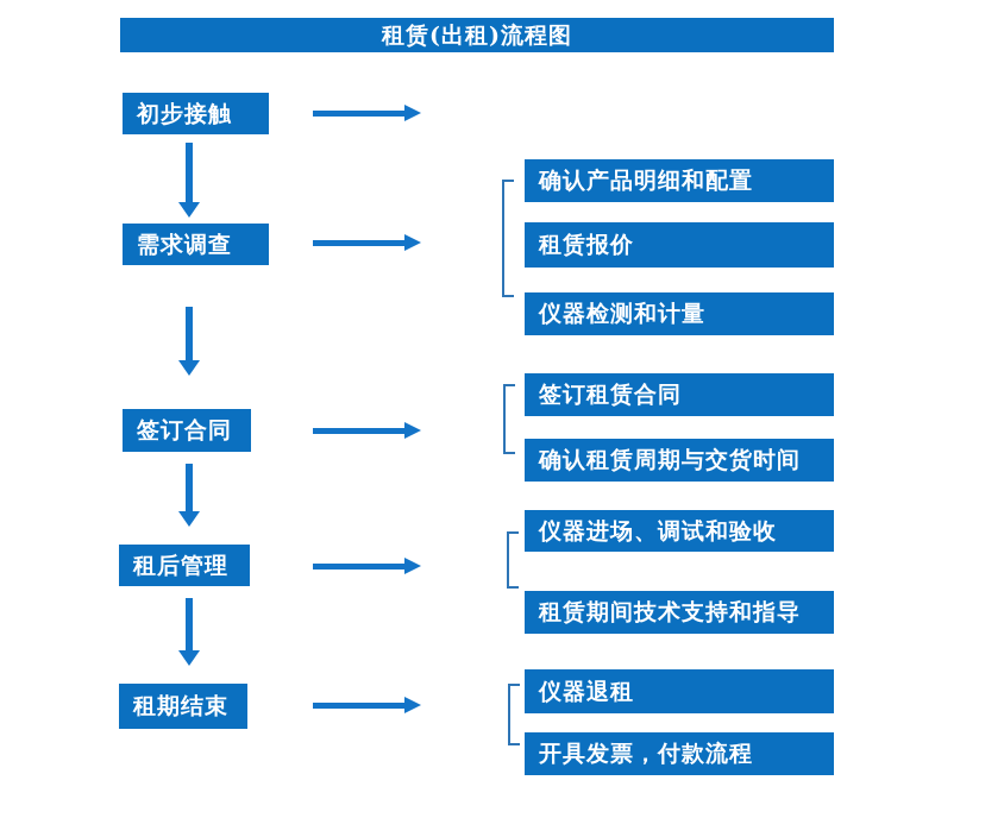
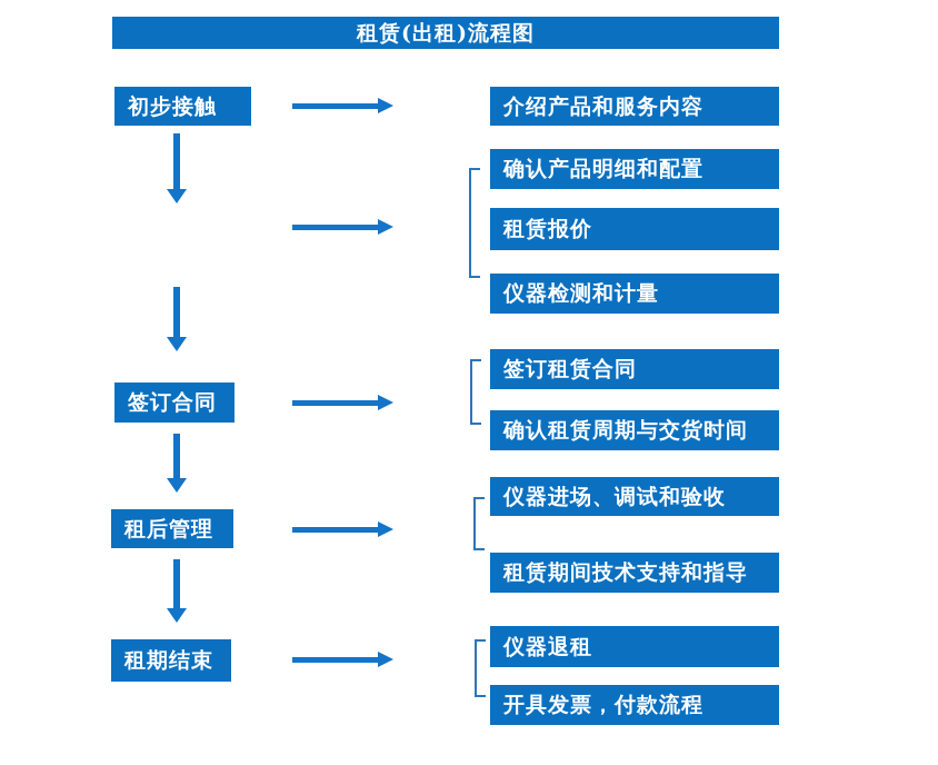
  租赁(出租)流程图
  初步接触
- 需求调查
  签订合同
  租后管理
  租期结束
+ 介绍产品和服务内容
  确认产品明细和配置
  租赁报价
  仪器检测和计量
  签订租赁合同
  确认租赁周期与交货时间
  仪器进场、调试和验收
  租赁期间技术支持和指导
  仪器退租
  开具发票，付款流程
